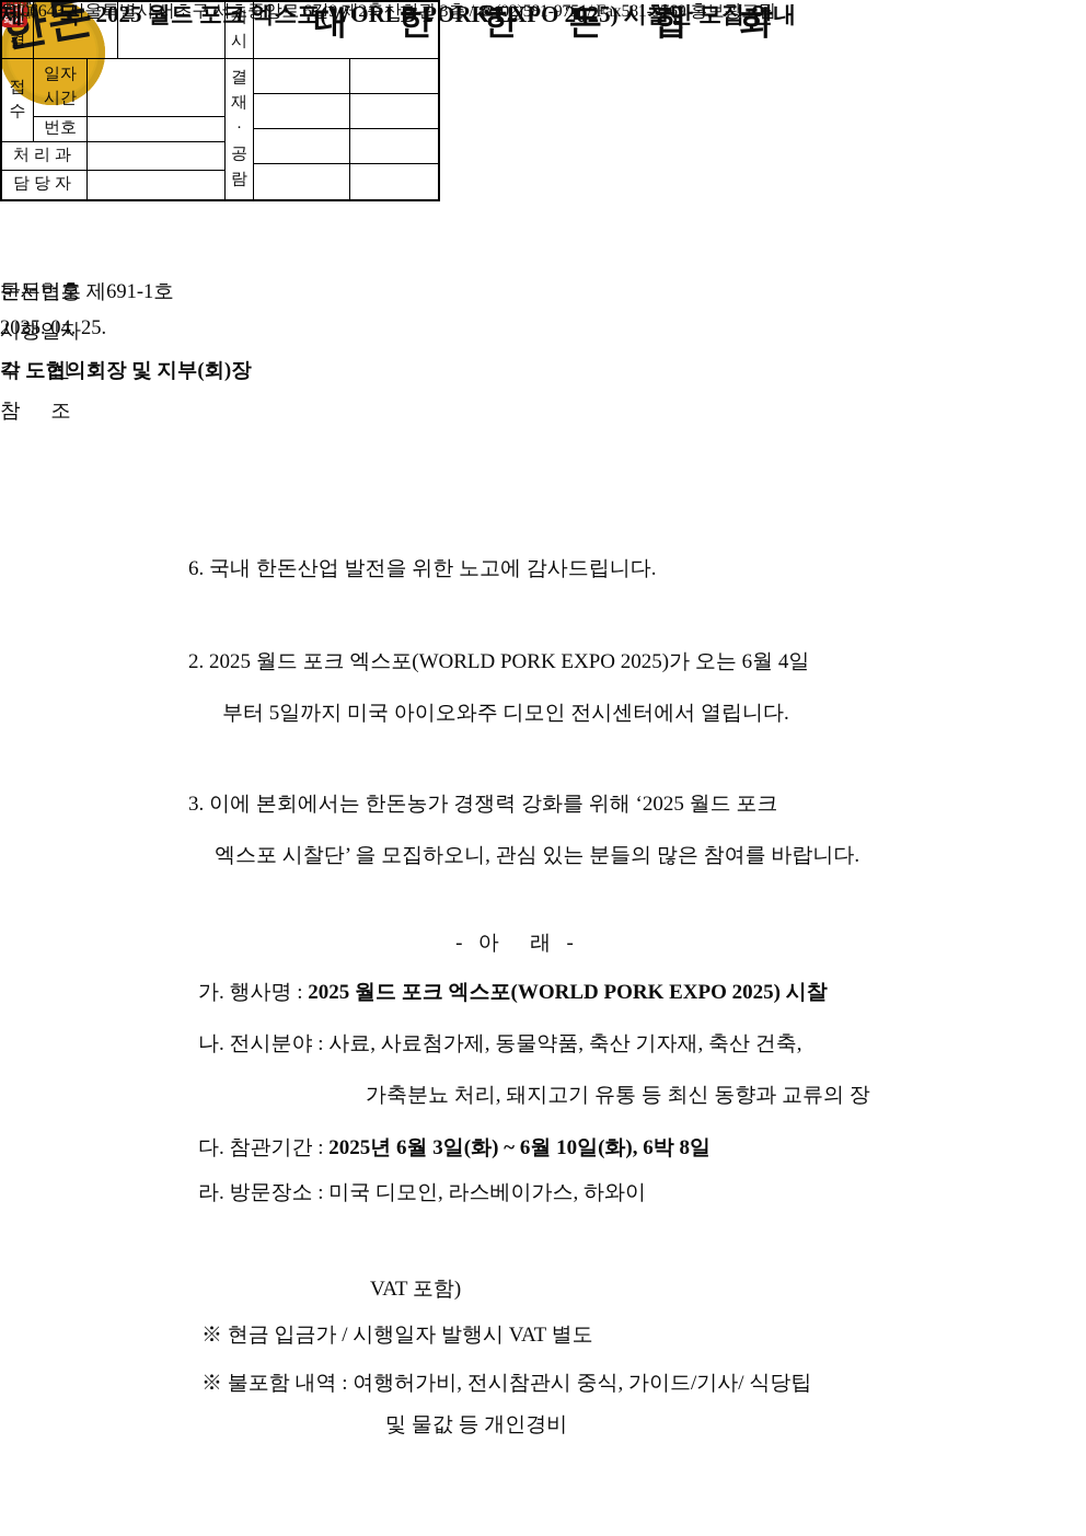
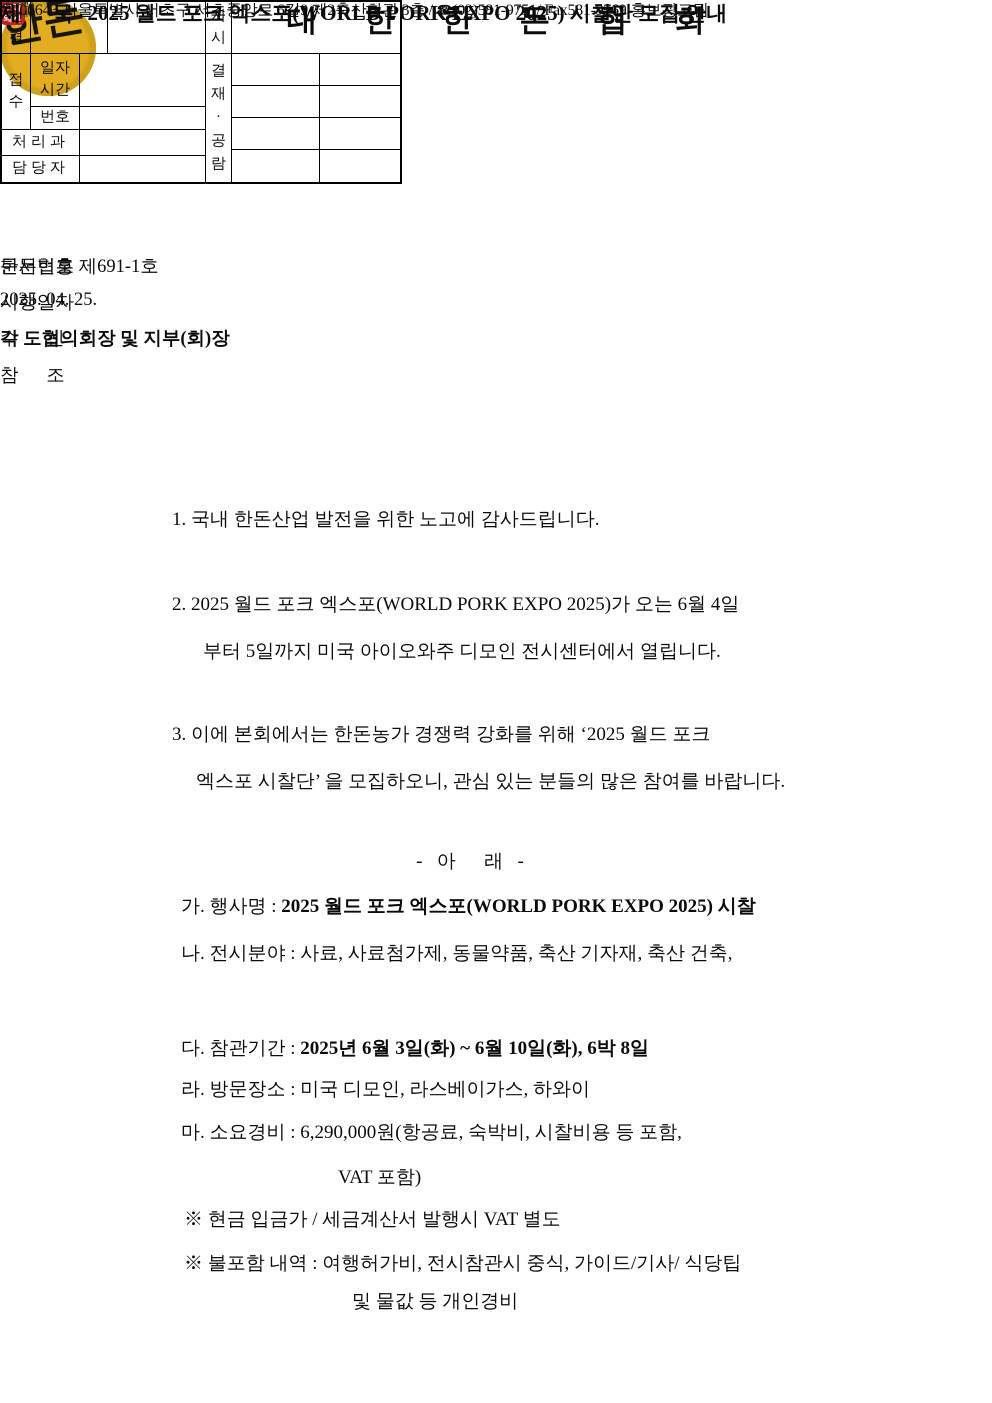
  대 한 한 돈 협 회
  우리
  돼지
  KOREA
  PORK
  우 06643 서울특별시 서초구 서초중앙로 6길9 제2축산회관 3층 / ☎(02)581-9751/ Fax581-9769 홍보광고팀
  문서번호
  한돈협홍 제691-1호
  시행일자
  2025. 04. 25.
  수 신
  각 도협의회장 및 지부(회)장
  참 조
  선
  결
  접
  수
  일자
  시간
  번호
  처리과
  담당자
  지
  시
  결
  재
  ·
  공
  람
  제 목 2025 월드 포크 엑스포(WORLD PORK EXPO 2025) 시찰단 모집 안내
- 6. 국내 한돈산업 발전을 위한 노고에 감사드립니다.
+ 1. 국내 한돈산업 발전을 위한 노고에 감사드립니다.
  2. 2025 월드 포크 엑스포(WORLD PORK EXPO 2025)가 오는 6월 4일
  부터 5일까지 미국 아이오와주 디모인 전시센터에서 열립니다.
  3. 이에 본회에서는 한돈농가 경쟁력 강화를 위해 ‘2025 월드 포크
  엑스포 시찰단’ 을 모집하오니, 관심 있는 분들의 많은 참여를 바랍니다.
  - 아 래 -
  가. 행사명 : 2025 월드 포크 엑스포(WORLD PORK EXPO 2025) 시찰
  나. 전시분야 : 사료, 사료첨가제, 동물약품, 축산 기자재, 축산 건축,
- 가축분뇨 처리, 돼지고기 유통 등 최신 동향과 교류의 장
  다. 참관기간 : 2025년 6월 3일(화) ~ 6월 10일(화), 6박 8일
  라. 방문장소 : 미국 디모인, 라스베이가스, 하와이
+ 마. 소요경비 : 6,290,000원(항공료, 숙박비, 시찰비용 등 포함,
  VAT 포함)
- ※ 현금 입금가 / 시행일자 발행시 VAT 별도
+ ※ 현금 입금가 / 세금계산서 발행시 VAT 별도
  ※ 불포함 내역 : 여행허가비, 전시참관시 중식, 가이드/기사/ 식당팁
  및 물값 등 개인경비
